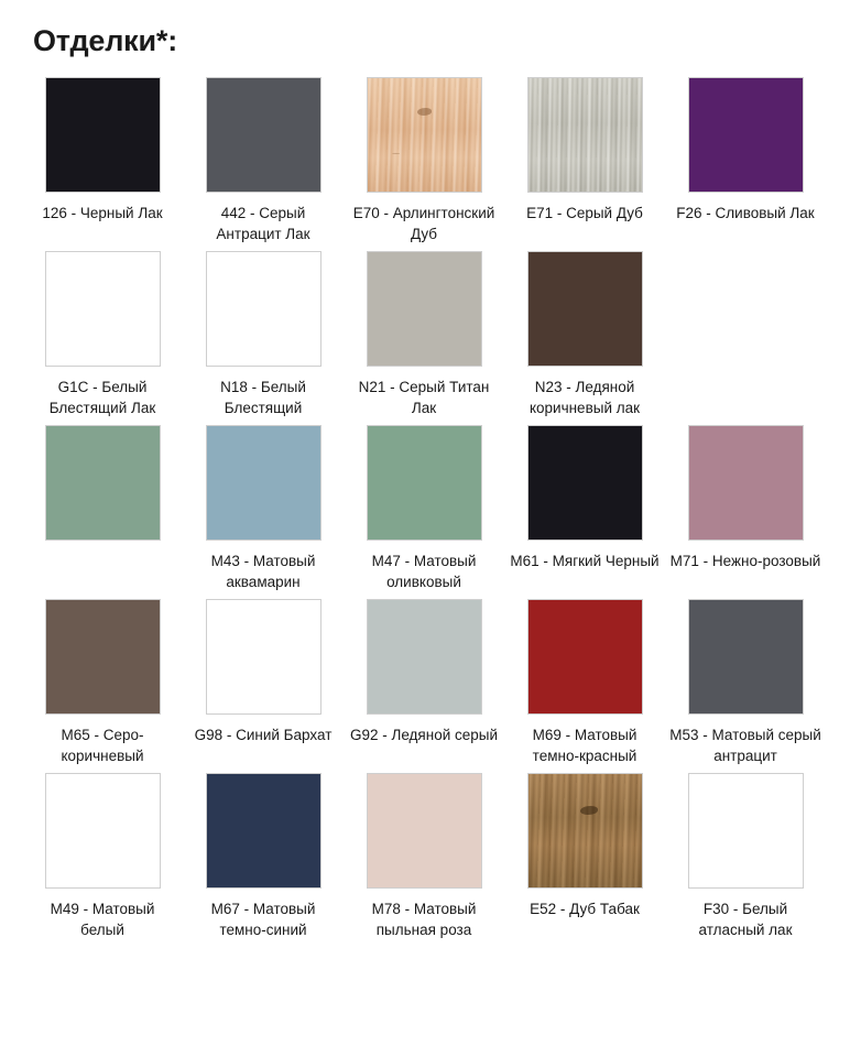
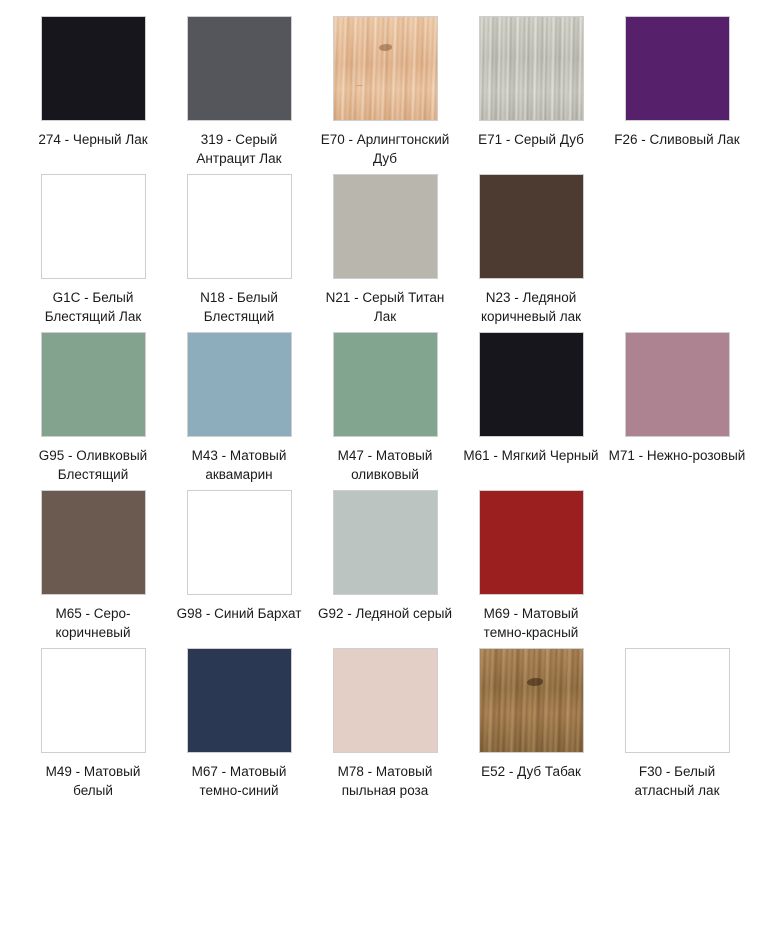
- Отделки*:
- 126 - Черный Лак
+ 274 - Черный Лак
- 442 - Серый Антрацит Лак
+ 319 - Серый Антрацит Лак
  E70 - Арлингтонский Дуб
  E71 - Серый Дуб
  F26 - Сливовый Лак
  G1C - Белый Блестящий Лак
  N18 - Белый Блестящий
  N21 - Серый Титан Лак
  N23 - Ледяной коричневый лак
+ G95 - Оливковый Блестящий
  M43 - Матовый аквамарин
  M47 - Матовый оливковый
  M61 - Мягкий Черный
  M71 - Нежно-розовый
  M65 - Серо-коричневый
  G98 - Синий Бархат
  G92 - Ледяной серый
  M69 - Матовый темно-красный
- M53 - Матовый серый антрацит
  M49 - Матовый белый
  M67 - Матовый темно-синий
  M78 - Матовый пыльная роза
  E52 - Дуб Табак
  F30 - Белый атласный лак
